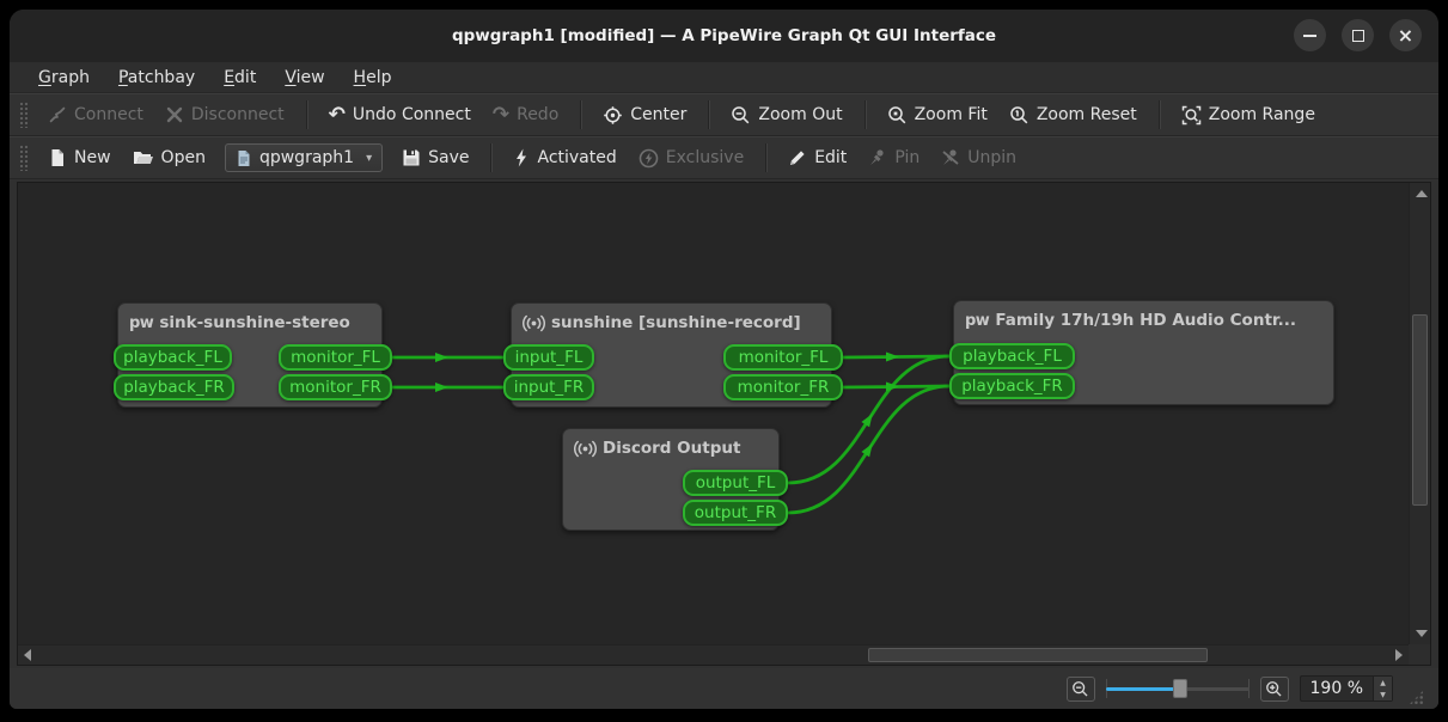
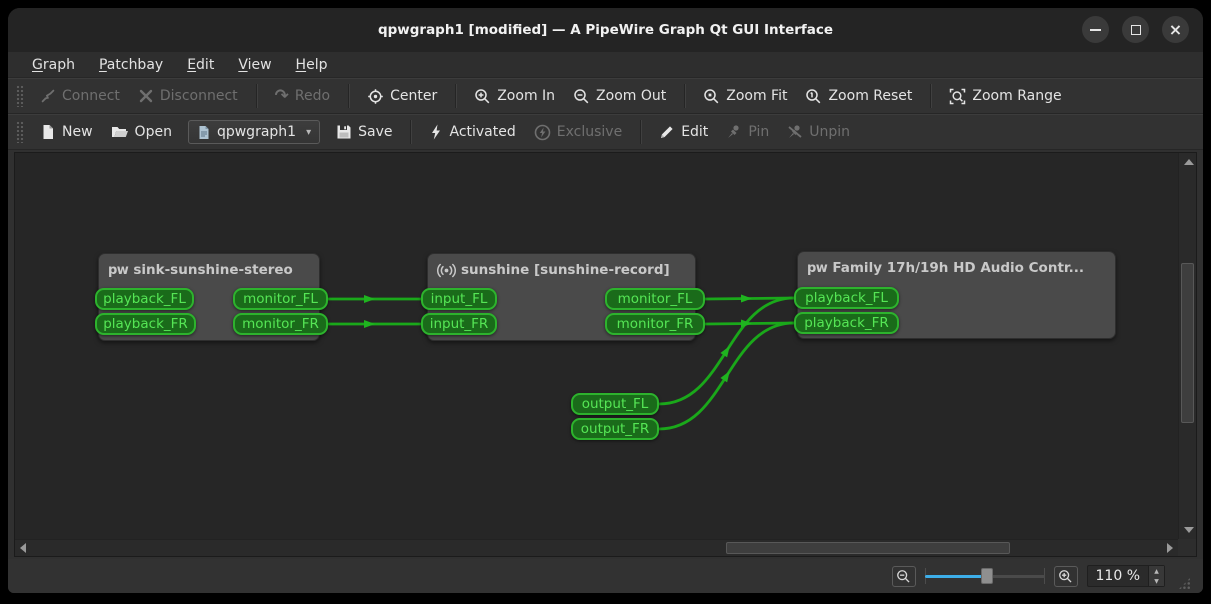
  qpwgraph1 [modified] — A PipeWire Graph Qt GUI Interface
  ×
  Graph
  Patchbay
  Edit
  View
  Help
  Connect
  Disconnect
- ↶
- Undo Connect
  ↷
  Redo
  Center
+ Zoom In
  Zoom Out
  Zoom Fit
  Zoom Reset
  Zoom Range
  New
  Open
  qpwgraph1
  ▾
  Save
  Activated
  Exclusive
  Edit
  Pin
  Unpin
  pw
  sink-sunshine-stereo
  playback_FL
  playback_FR
  monitor_FL
  monitor_FR
  sunshine [sunshine-record]
  input_FL
  input_FR
  monitor_FL
  monitor_FR
  pw
  Family 17h/19h HD Audio Contr...
  playback_FL
  playback_FR
- Discord Output
  output_FL
  output_FR
- 190 %
+ 110 %
